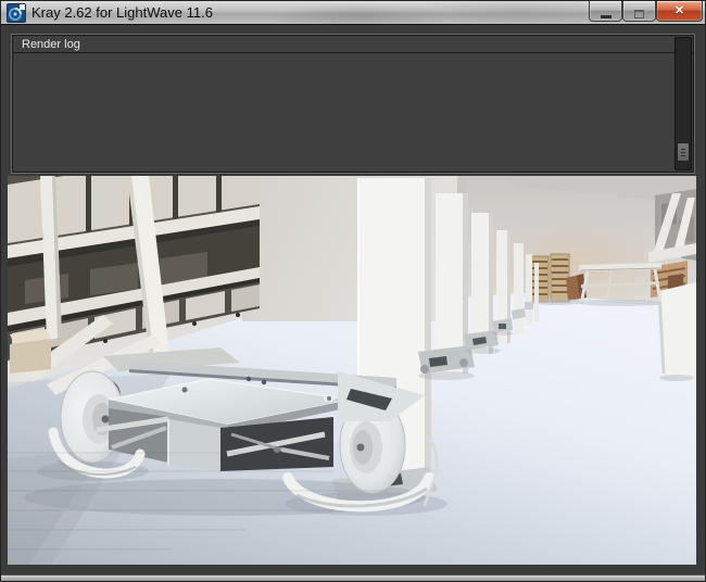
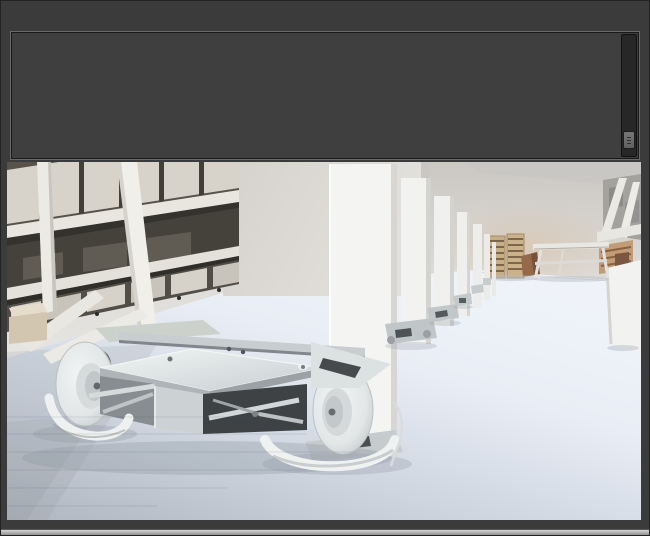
- Kray 2.62 for LightWave 11.6
- ✕
- Render log
